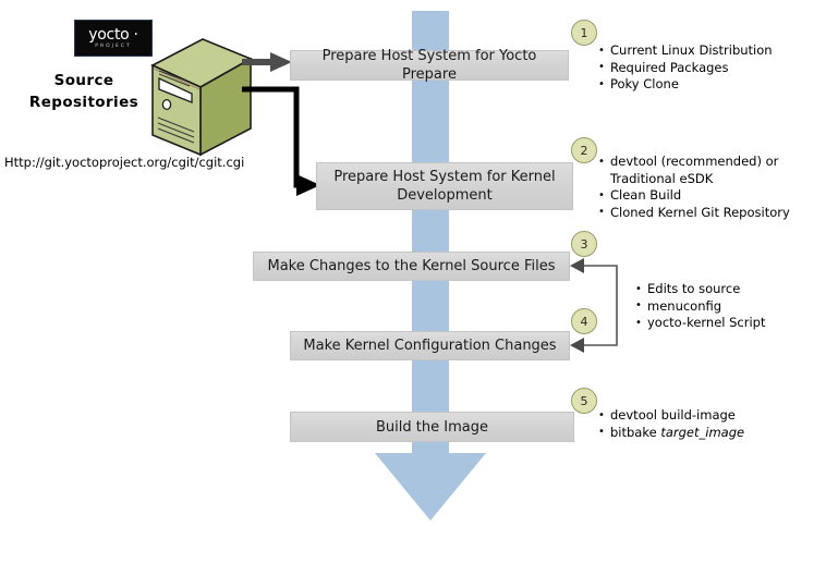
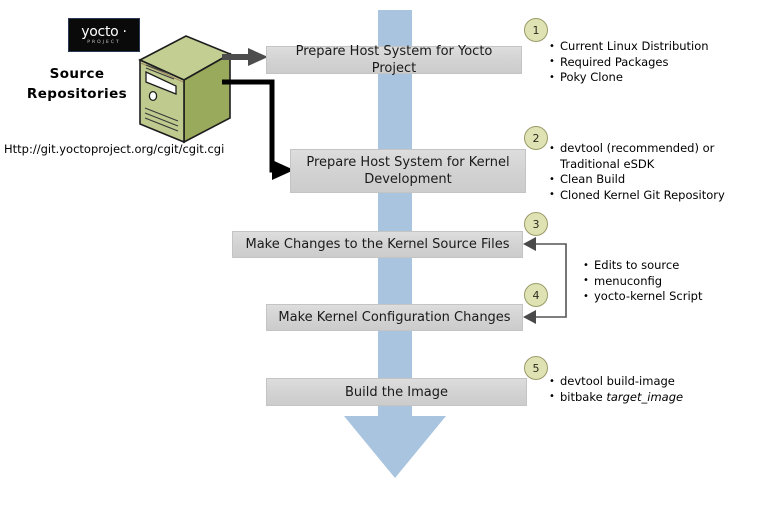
  yocto ·
  Source
  Repositories
  Http://git.yoctoproject.org/cgit/cgit.cgi
- Prepare Host System for Yocto Prepare
+ Prepare Host System for Yocto Project
  1
  Current Linux Distribution
  Required Packages
  Poky Clone
  Prepare Host System for Kernel Development
  2
  devtool (recommended) or
  Traditional eSDK
  Clean Build
  Cloned Kernel Git Repository
  Make Changes to the Kernel Source Files
  3
  Make Kernel Configuration Changes
  4
  Edits to source
  menuconfig
  yocto-kernel Script
  Build the Image
  5
  devtool build-image
  bitbake target_image
